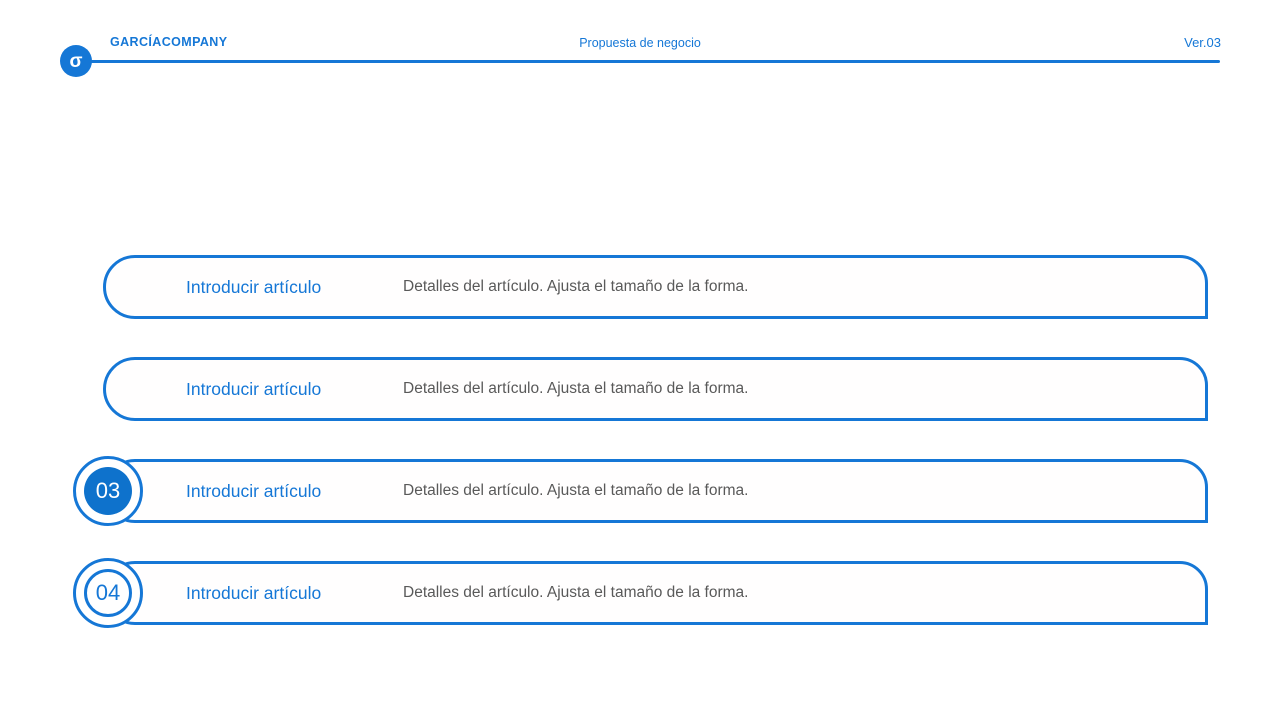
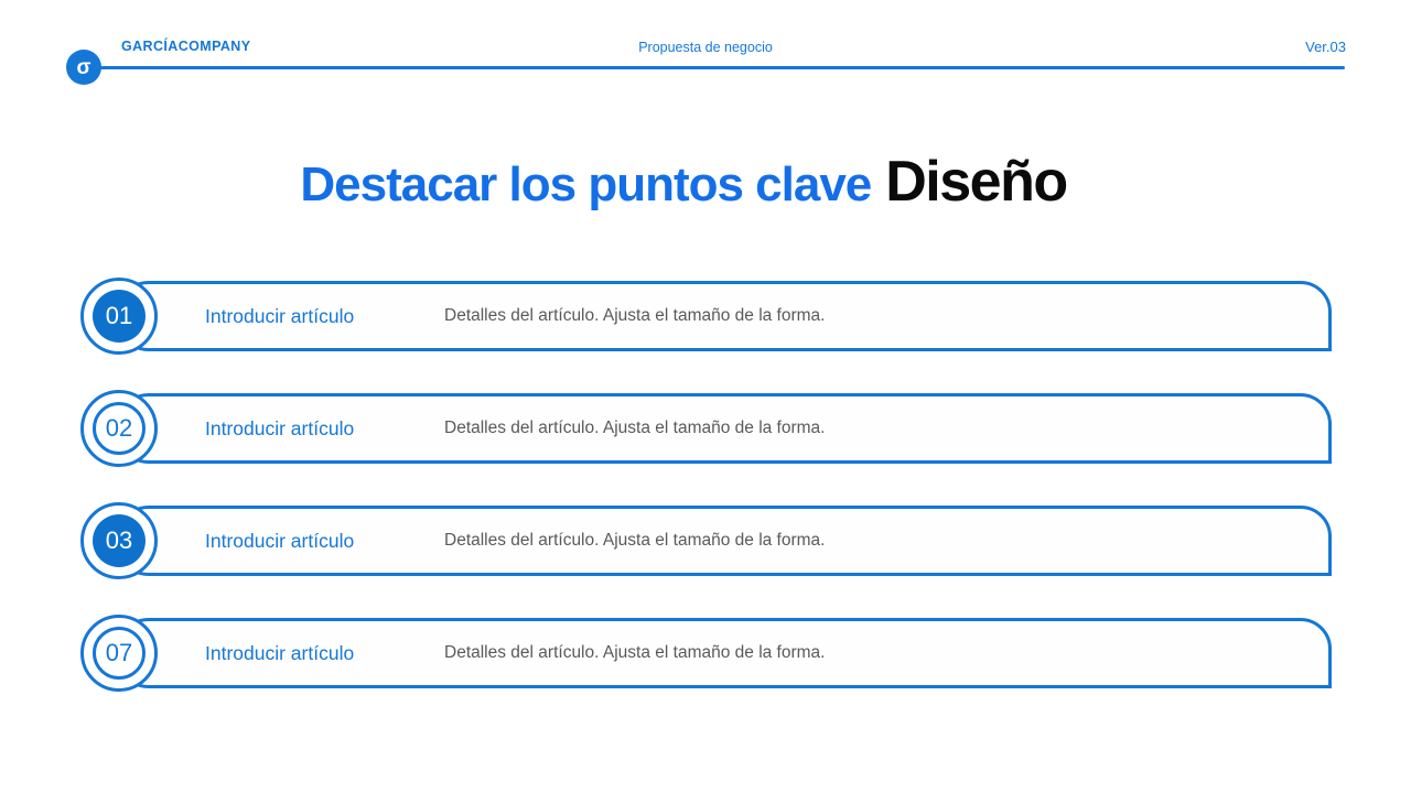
  σ
  GARCÍACOMPANY
  Propuesta de negocio
  Ver.03
+ Destacar los puntos clave Diseño
  Introducir artículo
  Detalles del artículo. Ajusta el tamaño de la forma.
+ 01
  Introducir artículo
  Detalles del artículo. Ajusta el tamaño de la forma.
+ 02
  Introducir artículo
  Detalles del artículo. Ajusta el tamaño de la forma.
  03
  Introducir artículo
  Detalles del artículo. Ajusta el tamaño de la forma.
- 04
+ 07
